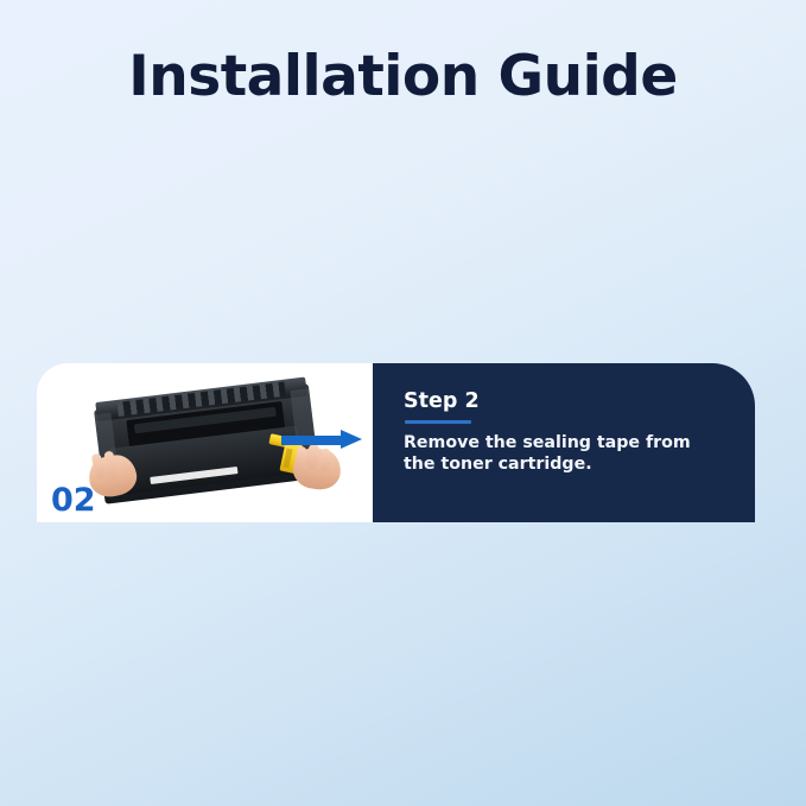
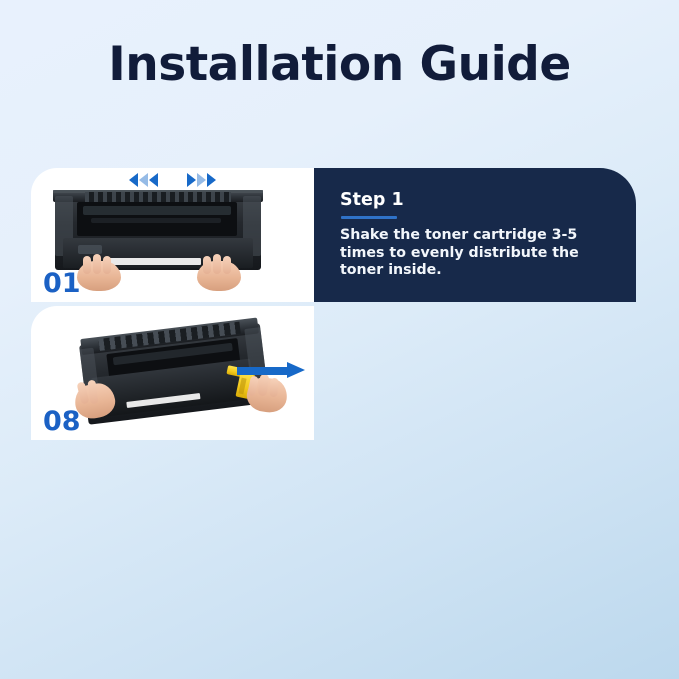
  Installation Guide
+ 01
+ Step 1
+ Shake the toner cartridge 3-5 times to evenly distribute the toner inside.
- 02
+ 08
- Step 2
- Remove the sealing tape from the toner cartridge.
